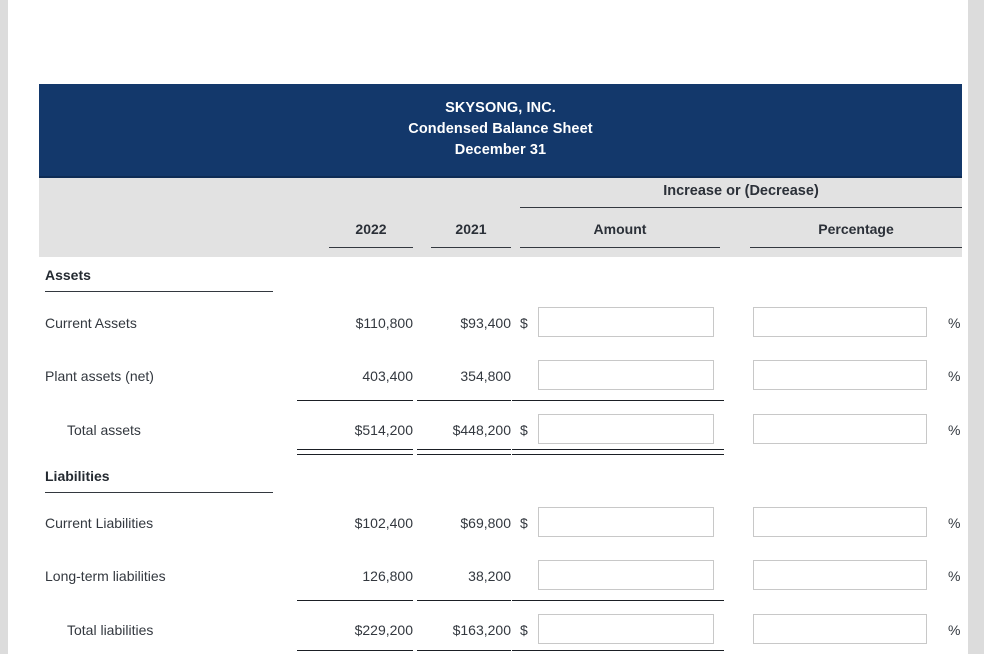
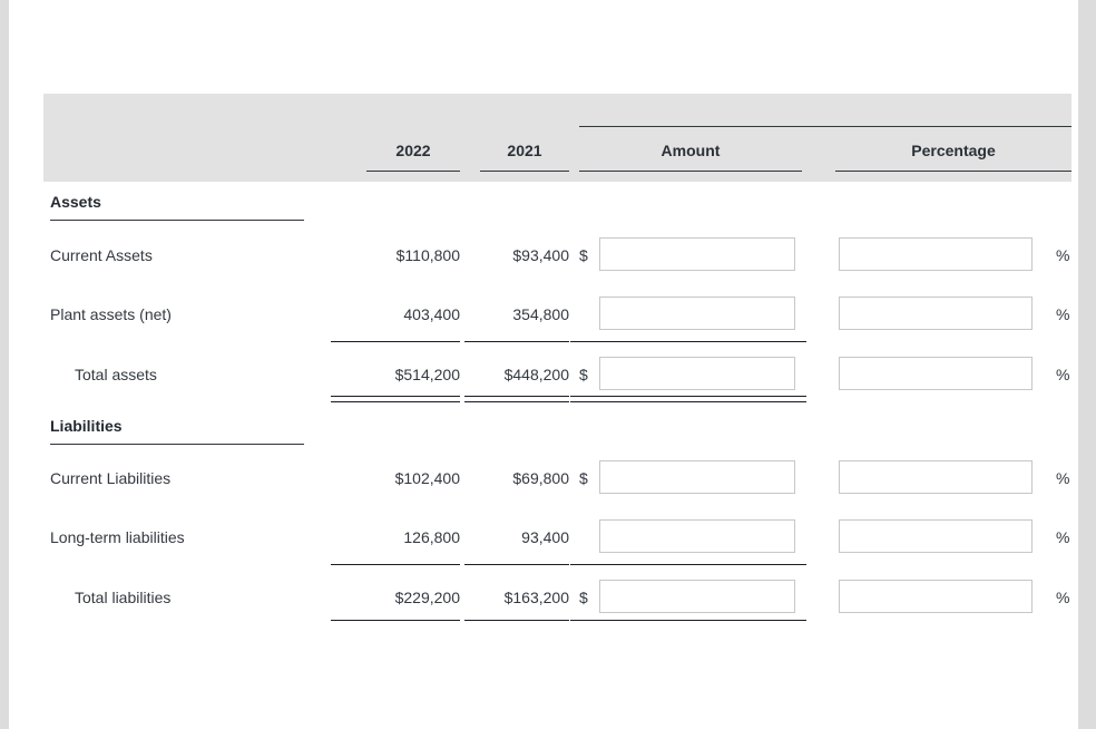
- SKYSONG, INC.
- Condensed Balance Sheet
- December 31
- Increase or (Decrease)
  2022
  2021
  Amount
  Percentage
  Assets
  Current Assets
  $110,800
  $93,400
  $
  %
  Plant assets (net)
  403,400
  354,800
  %
  Total assets
  $514,200
  $448,200
  $
  %
  Liabilities
  Current Liabilities
  $102,400
  $69,800
  $
  %
  Long-term liabilities
  126,800
- 38,200
+ 93,400
  %
  Total liabilities
  $229,200
  $163,200
  $
  %
